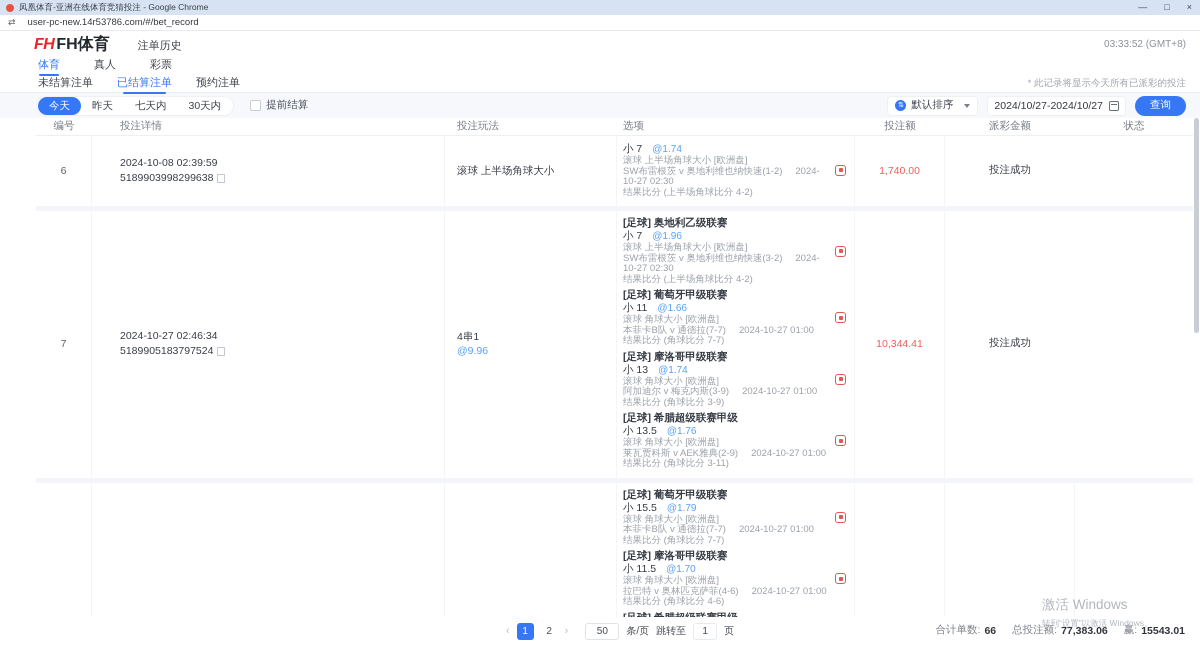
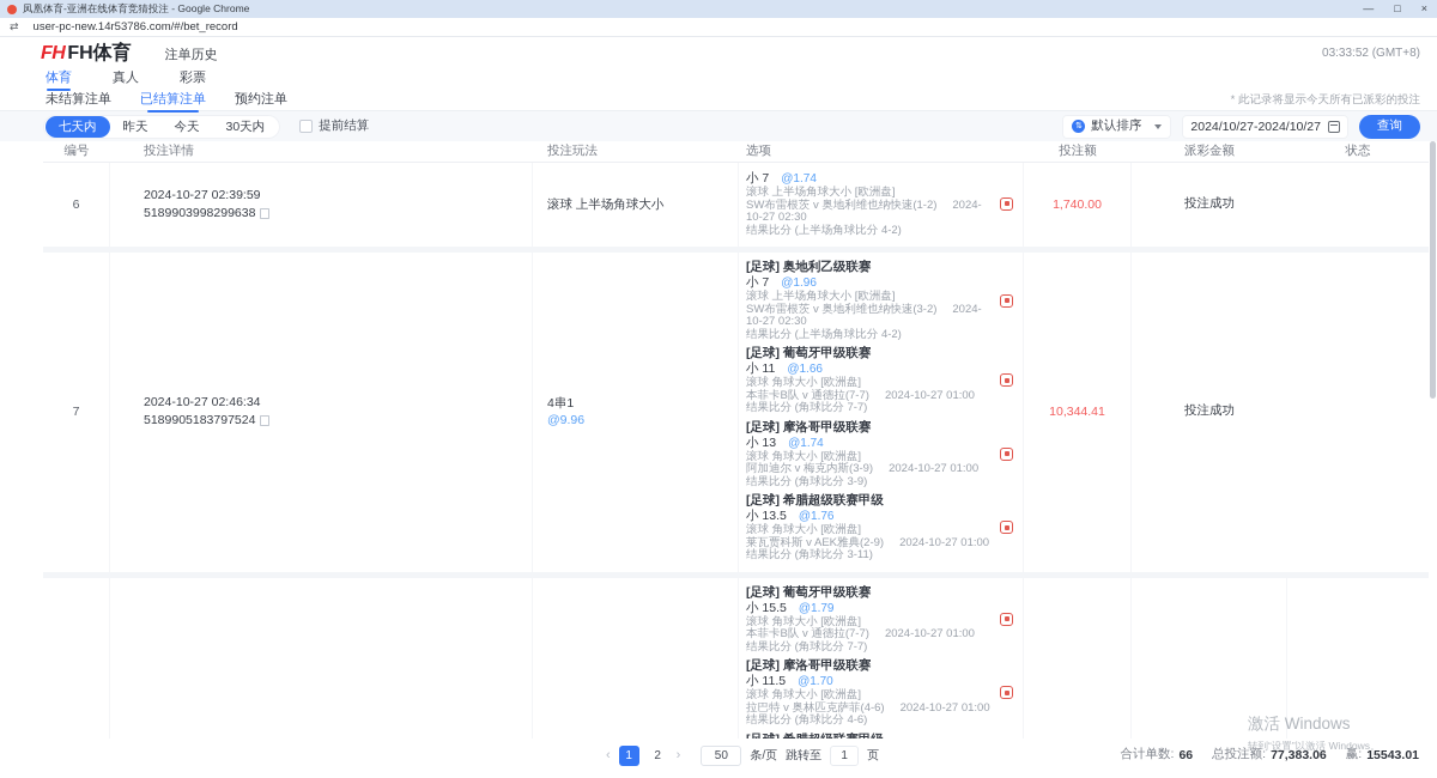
  凤凰体育-亚洲在线体育竞猜投注 - Google Chrome
  —
  □
  ×
  ⇄
  user-pc-new.14r53786.com/#/bet_record
  FH
  FH体育
  注单历史
  03:33:52 (GMT+8)
  体育
  真人
  彩票
  未结算注单
  已结算注单
  预约注单
  * 此记录将显示今天所有已派彩的投注
- 今天
+ 七天内
  昨天
- 七天内
+ 今天
  30天内
  提前结算
  默认排序
  2024/10/27-2024/10/27
  查询
  编号
  投注详情
  投注玩法
  选项
  投注额
  派彩金额
  状态
  6
- 2024-10-08 02:39:59
+ 2024-10-27 02:39:59
  5189903998299638
  滚球 上半场角球大小
  小 7 @1.74
  滚球 上半场角球大小 [欧洲盘]
  SW布雷根茨 v 奥地利维也纳快速(1-2) 2024-10-27 02:30
  结果比分 (上半场角球比分 4-2)
  1,740.00
  投注成功
  7
  2024-10-27 02:46:34
  5189905183797524
  4串1
  @9.96
  [足球] 奥地利乙级联赛
  小 7 @1.96
  滚球 上半场角球大小 [欧洲盘]
  SW布雷根茨 v 奥地利维也纳快速(3-2) 2024-10-27 02:30
  结果比分 (上半场角球比分 4-2)
  [足球] 葡萄牙甲级联赛
  小 11 @1.66
  滚球 角球大小 [欧洲盘]
  本菲卡B队 v 通德拉(7-7) 2024-10-27 01:00
  结果比分 (角球比分 7-7)
  [足球] 摩洛哥甲级联赛
  小 13 @1.74
  滚球 角球大小 [欧洲盘]
  阿加迪尔 v 梅克内斯(3-9) 2024-10-27 01:00
  结果比分 (角球比分 3-9)
  [足球] 希腊超级联赛甲级
  小 13.5 @1.76
  滚球 角球大小 [欧洲盘]
  莱瓦贾科斯 v AEK雅典(2-9) 2024-10-27 01:00
  结果比分 (角球比分 3-11)
  10,344.41
  投注成功
  [足球] 葡萄牙甲级联赛
  小 15.5 @1.79
  滚球 角球大小 [欧洲盘]
  本菲卡B队 v 通德拉(7-7) 2024-10-27 01:00
  结果比分 (角球比分 7-7)
  [足球] 摩洛哥甲级联赛
  小 11.5 @1.70
  滚球 角球大小 [欧洲盘]
  拉巴特 v 奥林匹克萨菲(4-6) 2024-10-27 01:00
  结果比分 (角球比分 4-6)
  ‹
  1
  2
  ›
  50
  条/页
  跳转至
  1
  页
  合计单数:
  66
  总投注额:
  77,383.06
  赢:
  15543.01
  激活 Windows
  转到“设置”以激活 Windows。
